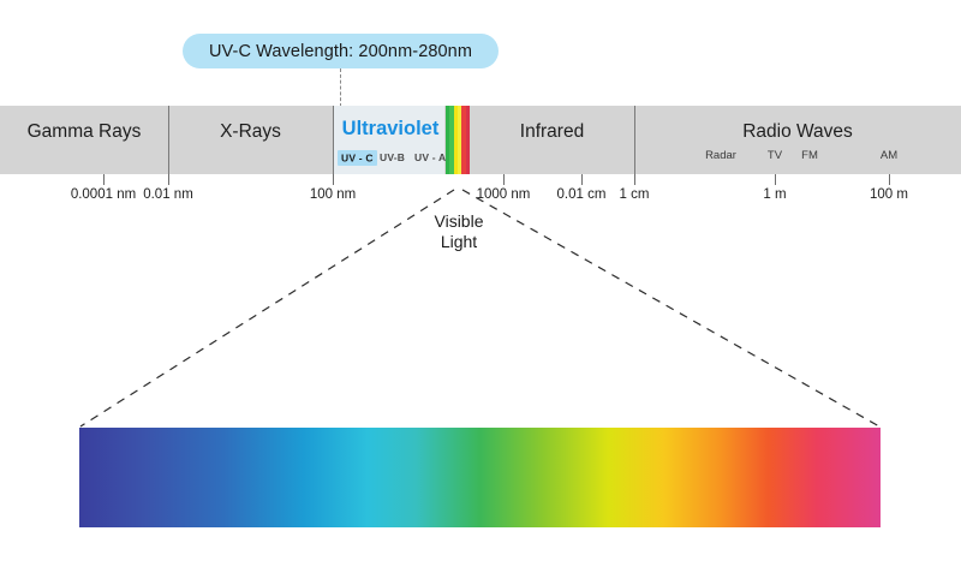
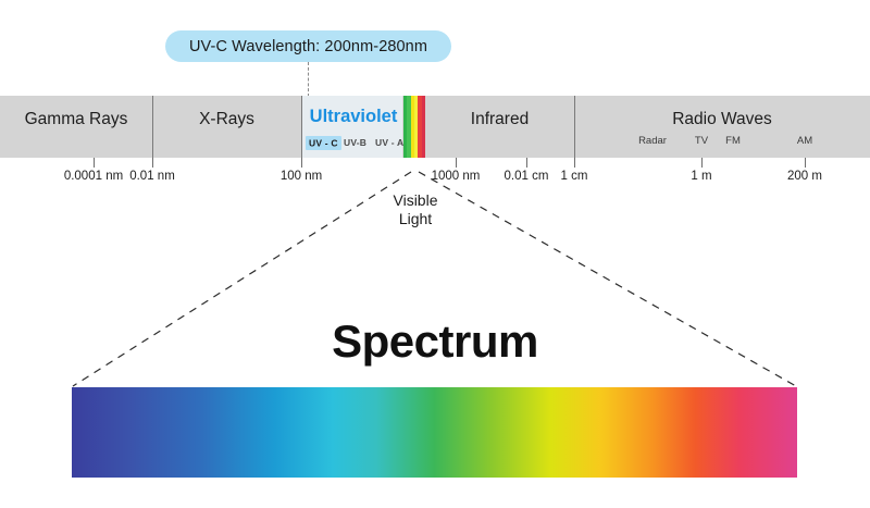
  UV-C Wavelength: 200nm-280nm
  Gamma Rays
  X-Rays
  Ultraviolet
  Infrared
  Radio Waves
  UV - C
  UV-B
  UV - A
  Radar
  TV
  FM
  AM
  0.0001 nm
  0.01 nm
  100 nm
  1000 nm
  0.01 cm
  1 cm
  1 m
- 100 m
+ 200 m
  Visible
  Light
+ Spectrum
